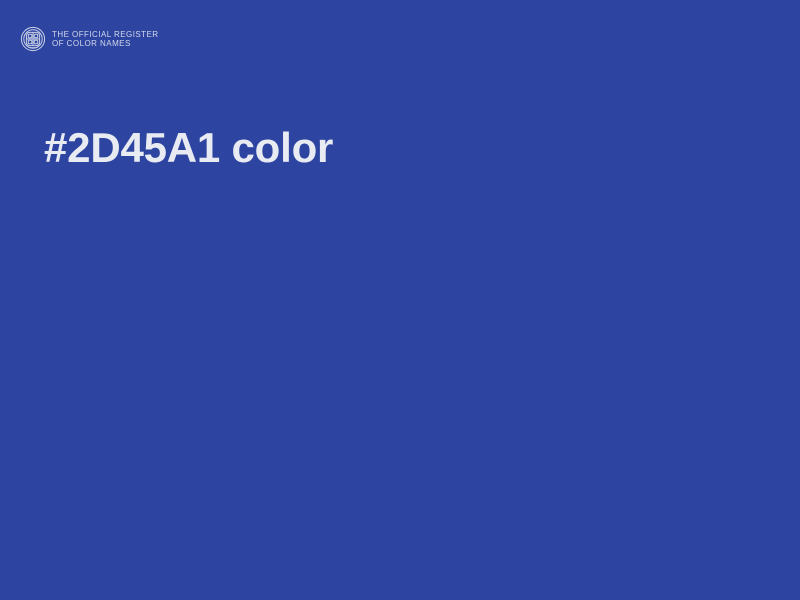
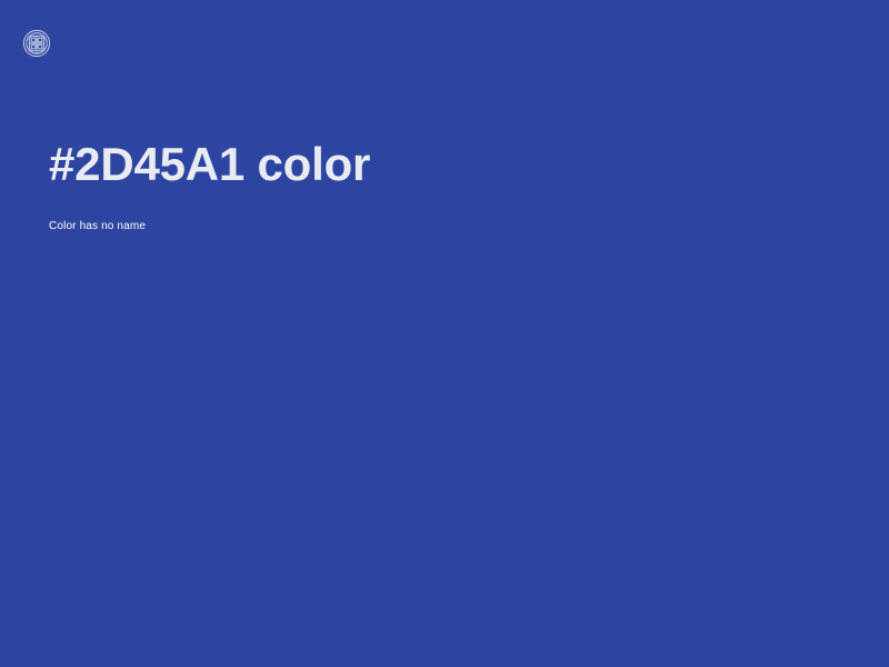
- THE OFFICIAL REGISTER
- OF COLOR NAMES
  #2D45A1 color
+ Color has no name
